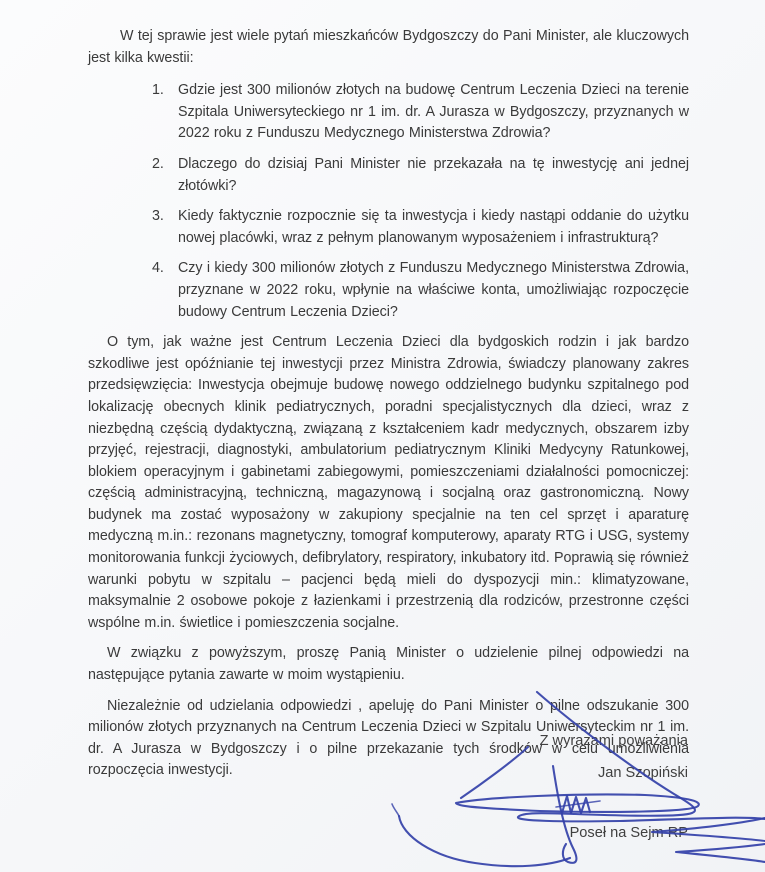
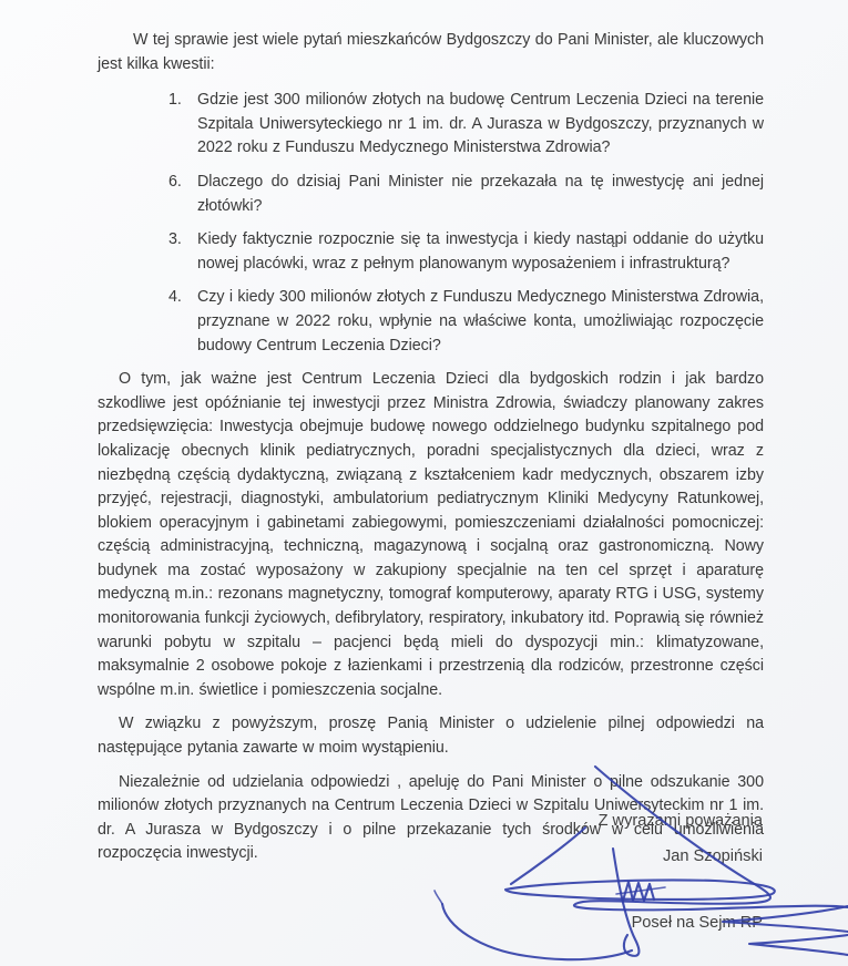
  W tej sprawie jest wiele pytań mieszkańców Bydgoszczy do Pani Minister, ale kluczowych jest kilka kwestii:
  1.
  Gdzie jest 300 milionów złotych na budowę Centrum Leczenia Dzieci na terenie Szpitala Uniwersyteckiego nr 1 im. dr. A Jurasza w Bydgoszczy, przyznanych w 2022 roku z Funduszu Medycznego Ministerstwa Zdrowia?
- 2.
+ 6.
  Dlaczego do dzisiaj Pani Minister nie przekazała na tę inwestycję ani jednej złotówki?
  3.
  Kiedy faktycznie rozpocznie się ta inwestycja i kiedy nastąpi oddanie do użytku nowej placówki, wraz z pełnym planowanym wyposażeniem i infrastrukturą?
  4.
  Czy i kiedy 300 milionów złotych z Funduszu Medycznego Ministerstwa Zdrowia, przyznane w 2022 roku, wpłynie na właściwe konta, umożliwiając rozpoczęcie budowy Centrum Leczenia Dzieci?
  O tym, jak ważne jest Centrum Leczenia Dzieci dla bydgoskich rodzin i jak bardzo szkodliwe jest opóźnianie tej inwestycji przez Ministra Zdrowia, świadczy planowany zakres przedsięwzięcia: Inwestycja obejmuje budowę nowego oddzielnego budynku szpitalnego pod lokalizację obecnych klinik pediatrycznych, poradni specjalistycznych dla dzieci, wraz z niezbędną częścią dydaktyczną, związaną z kształceniem kadr medycznych, obszarem izby przyjęć, rejestracji, diagnostyki, ambulatorium pediatrycznym Kliniki Medycyny Ratunkowej, blokiem operacyjnym i gabinetami zabiegowymi, pomieszczeniami działalności pomocniczej: częścią administracyjną, techniczną, magazynową i socjalną oraz gastronomiczną. Nowy budynek ma zostać wyposażony w zakupiony specjalnie na ten cel sprzęt i aparaturę medyczną m.in.: rezonans magnetyczny, tomograf komputerowy, aparaty RTG i USG, systemy monitorowania funkcji życiowych, defibrylatory, respiratory, inkubatory itd. Poprawią się również warunki pobytu w szpitalu – pacjenci będą mieli do dyspozycji min.: klimatyzowane, maksymalnie 2 osobowe pokoje z łazienkami i przestrzenią dla rodziców, przestronne części wspólne m.in. świetlice i pomieszczenia socjalne.
  W związku z powyższym, proszę Panią Minister o udzielenie pilnej odpowiedzi na następujące pytania zawarte w moim wystąpieniu.
  Niezależnie od udzielania odpowiedzi , apeluję do Pani Minister oilne odszukanie 300 milionów złotych przyznanych na Centrum Leczenia Dzieci w Szpitalu Uniwersyteckim nr 1 im. dr. A Jurasza w Bydgoszczy i o pilne przekazanie tych środków w celu umożliwienia rozpoczęcia inwestycji.
  Z wyrazami poważania
  Jan Szopiński
  Poseł na SejP
